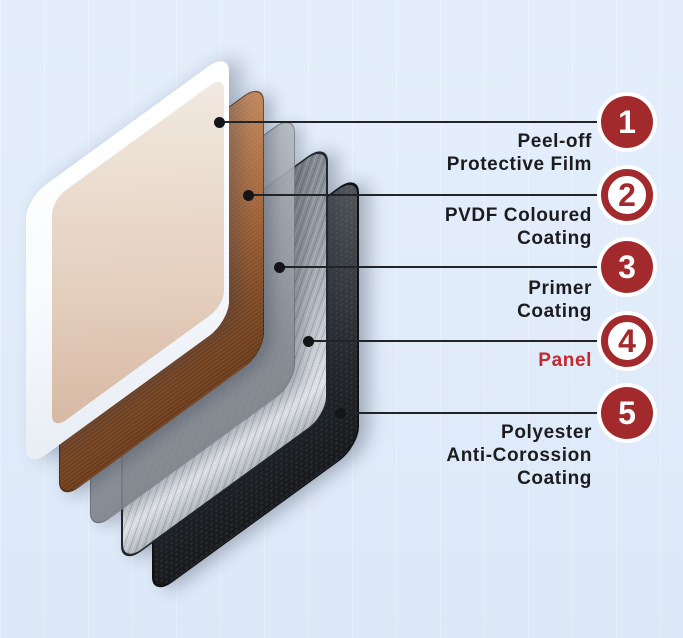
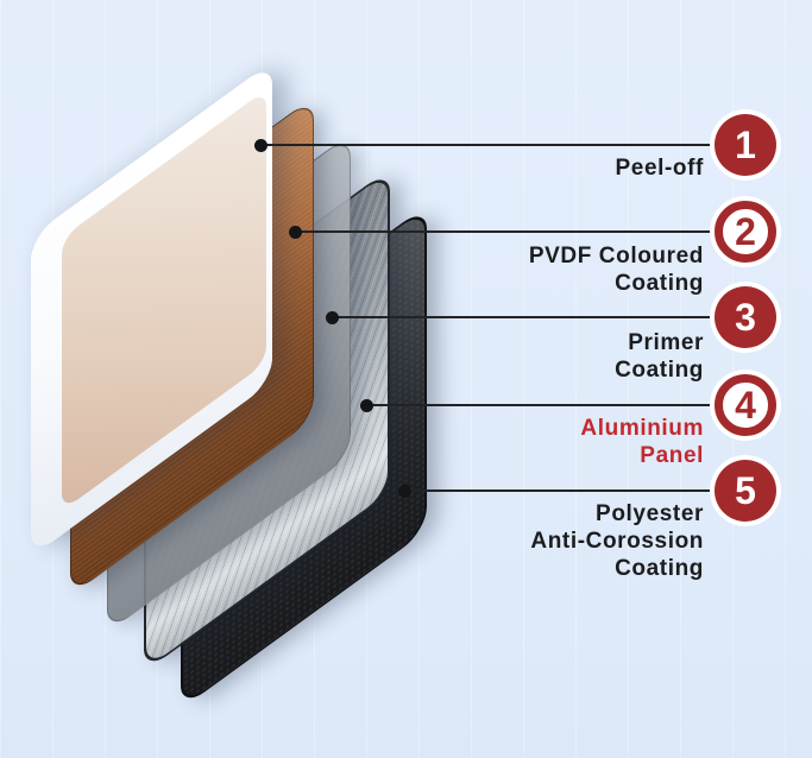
  1
  Peel-off
- Protective Film
  2
  PVDF Coloured
  Coating
  3
  Primer
  Coating
  4
+ Aluminium
  Panel
  5
  Polyester
  Anti-Corossion
  Coating
